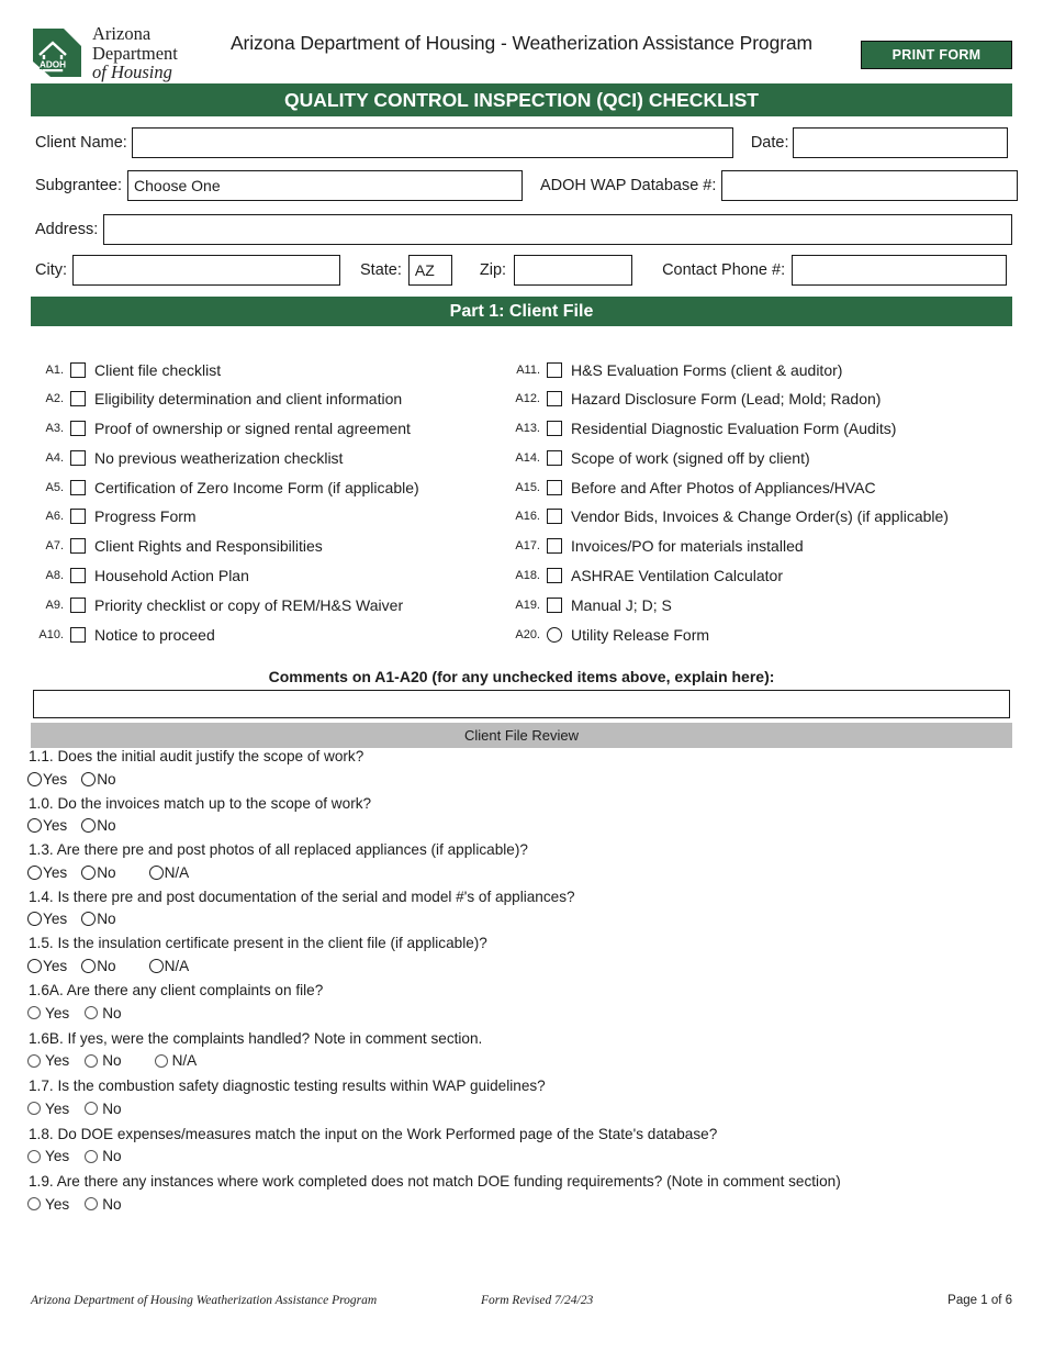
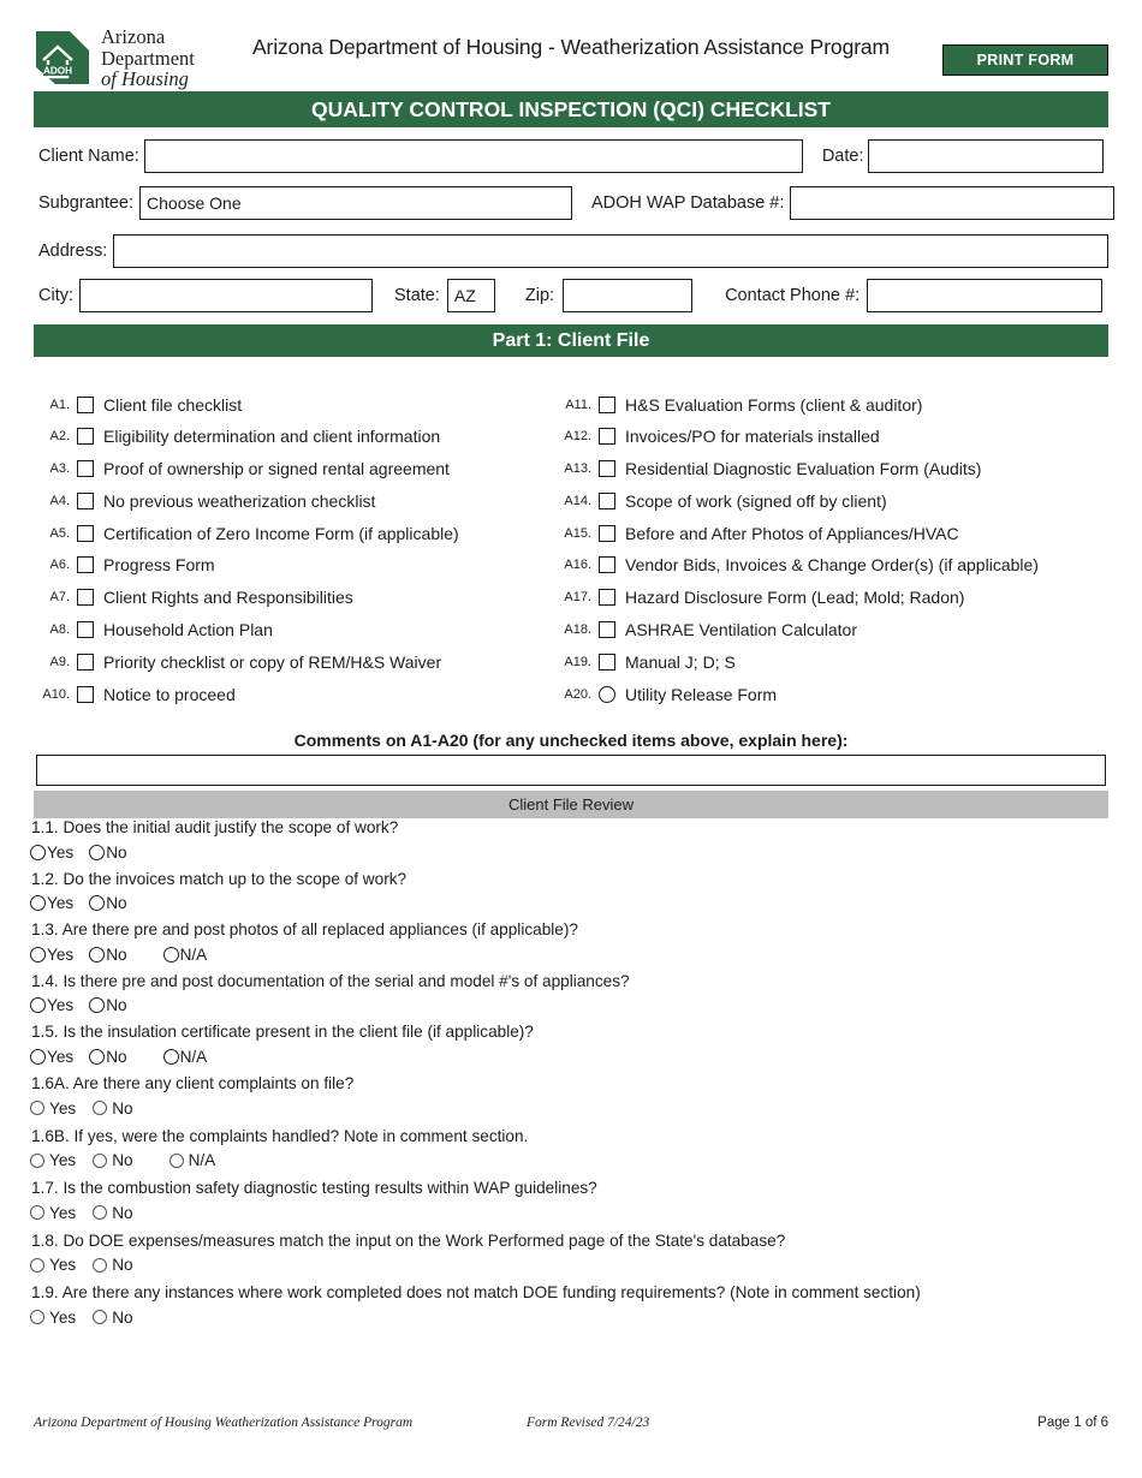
  ADOH
  Arizona
  Department
  of Housing
  Arizona Department of Housing - Weatherization Assistance Program
  PRINT FORM
  QUALITY CONTROL INSPECTION (QCI) CHECKLIST
  Client Name:
  Date:
  Subgrantee:
  Choose One
  ADOH WAP Database #:
  Address:
  City:
  State:
  AZ
  Zip:
  Contact Phone #:
  Part 1: Client File
  A1.
  Client file checklist
  A2.
  Eligibility determination and client information
  A3.
  Proof of ownership or signed rental agreement
  A4.
  No previous weatherization checklist
  A5.
  Certification of Zero Income Form (if applicable)
  A6.
  Progress Form
  A7.
  Client Rights and Responsibilities
  A8.
  Household Action Plan
  A9.
  Priority checklist or copy of REM/H&S Waiver
  A10.
  Notice to proceed
  A11.
  H&S Evaluation Forms (client & auditor)
  A12.
- Hazard Disclosure Form (Lead; Mold; Radon)
+ Invoices/PO for materials installed
  A13.
  Residential Diagnostic Evaluation Form (Audits)
  A14.
  Scope of work (signed off by client)
  A15.
  Before and After Photos of Appliances/HVAC
  A16.
  Vendor Bids, Invoices & Change Order(s) (if applicable)
  A17.
- Invoices/PO for materials installed
+ Hazard Disclosure Form (Lead; Mold; Radon)
  A18.
  ASHRAE Ventilation Calculator
  A19.
  Manual J; D; S
  A20.
  Utility Release Form
  Comments on A1-A20 (for any unchecked items above, explain here):
  Client File Review
  1.1. Does the initial audit justify the scope of work?
  Yes
  No
- 1.0. Do the invoices match up to the scope of work?
+ 1.2. Do the invoices match up to the scope of work?
  Yes
  No
  1.3. Are there pre and post photos of all replaced appliances (if applicable)?
  Yes
  No
  N/A
  1.4. Is there pre and post documentation of the serial and model #'s of appliances?
  Yes
  No
  1.5. Is the insulation certificate present in the client file (if applicable)?
  Yes
  No
  N/A
  1.6A. Are there any client complaints on file?
  Yes
  No
  1.6B. If yes, were the complaints handled? Note in comment section.
  Yes
  No
  N/A
  1.7. Is the combustion safety diagnostic testing results within WAP guidelines?
  Yes
  No
  1.8. Do DOE expenses/measures match the input on the Work Performed page of the State's database?
  Yes
  No
  1.9. Are there any instances where work completed does not match DOE funding requirements? (Note in comment section)
  Yes
  No
  Arizona Department of Housing Weatherization Assistance Program
  Form Revised 7/24/23
  Page 1 of 6
